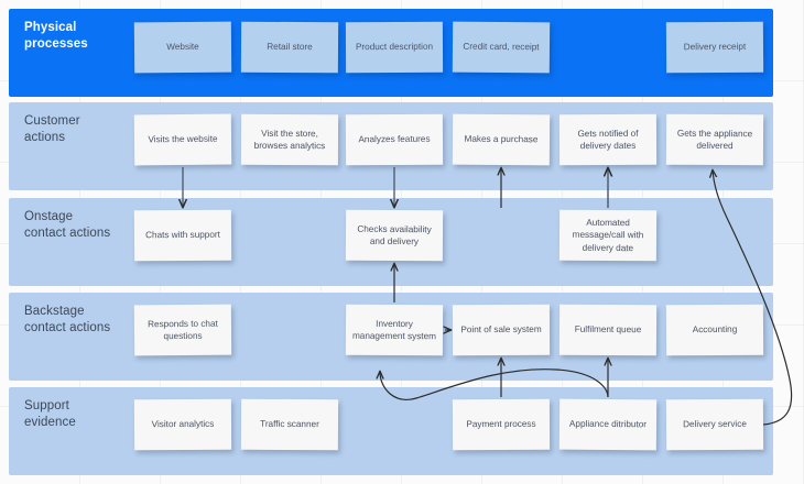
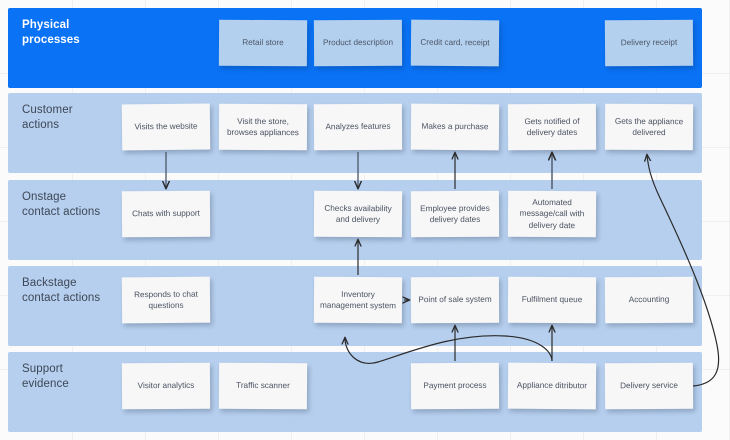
  Physical
  processes
- Website
  Retail store
  Product description
  Credit card, receipt
  Delivery receipt
  Customer
  actions
  Visits the website
- Visit the store, browses analytics
+ Visit the store, browses appliances
  Analyzes features
  Makes a purchase
  Gets notified of delivery dates
  Gets the appliance delivered
  Onstage
  contact actions
  Chats with support
  Checks availability and delivery
+ Employee provides delivery dates
  Automated message/call with delivery date
  Backstage
  contact actions
  Responds to chat questions
  Inventory management system
  Point of sale system
  Fulfilment queue
  Accounting
  Support
  evidence
  Visitor analytics
  Traffic scanner
  Payment process
  Appliance ditributor
  Delivery service
